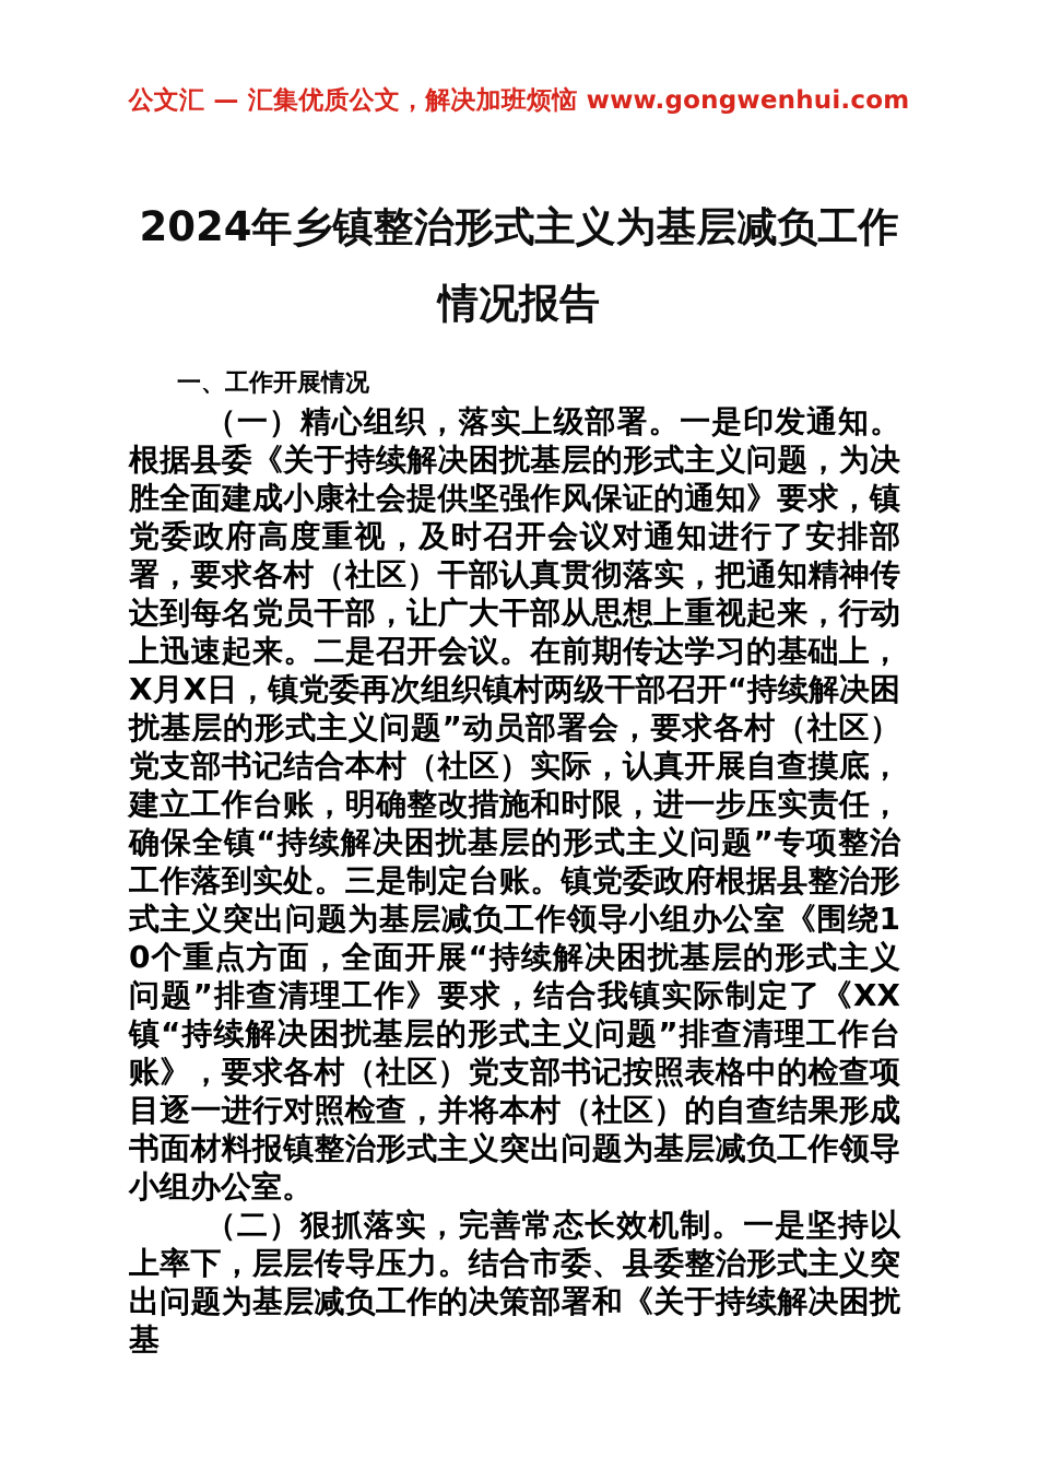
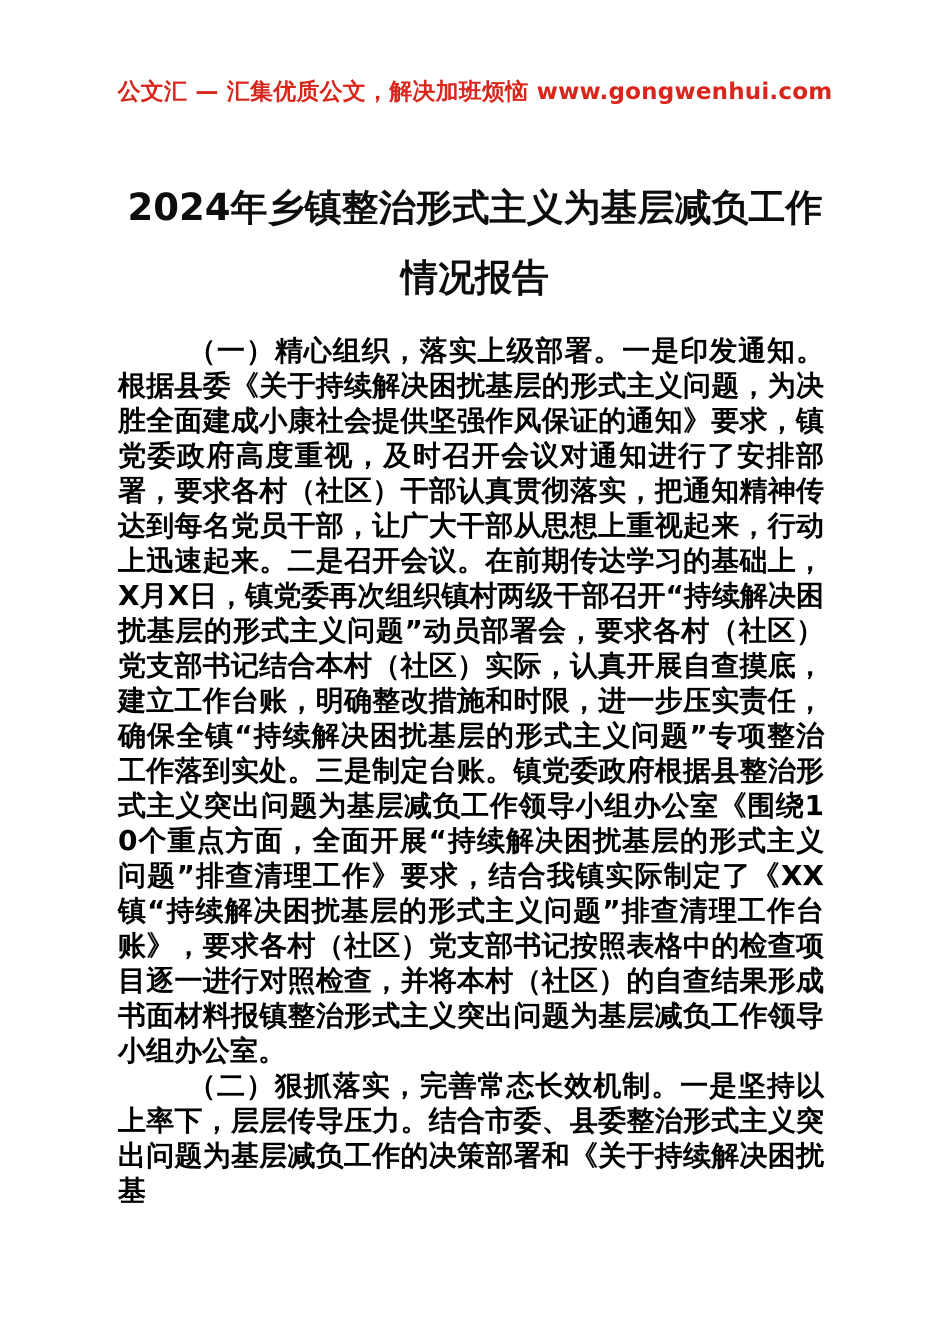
  公文汇 — 汇集优质公文，解决加班烦恼 www.gongwenhui.com
  2024年乡镇整治形式主义为基层减负工作
  情况报告
- 一、工作开展情况
  （一）精心组织，落实上级部署。一是印发通知。根据县委《关于持续解决困扰基层的形式主义问题，为决胜全面建成小康社会提供坚强作风保证的通知》要求，镇党委政府高度重视，及时召开会议对通知进行了安排部署，要求各村（社区）干部认真贯彻落实，把通知精神传达到每名党员干部，让广大干部从思想上重视起来，行动上迅速起来。二是召开会议。在前期传达学习的基础上，X月X日，镇党委再次组织镇村两级干部召开“持续解决困扰基层的形式主义问题”动员部署会，要求各村（社区）党支部书记结合本村（社区）实际，认真开展自查摸底，建立工作台账，明确整改措施和时限，进一步压实责任，确保全镇“持续解决困扰基层的形式主义问题”专项整治工作落到实处。三是制定台账。镇党委政府根据县整治形式主义突出问题为基层减负工作领导小组办公室《围绕10个重点方面，全面开展“持续解决困扰基层的形式主义问题”排查清理工作》要求，结合我镇实际制定了《XX镇“持续解决困扰基层的形式主义问题”排查清理工作台账》，要求各村（社区）党支部书记按照表格中的检查项目逐一进行对照检查，并将本村（社区）的自查结果形成书面材料报镇整治形式主义突出问题为基层减负工作领导小组办公室。
  （二）狠抓落实，完善常态长效机制。一是坚持以上率下，层层传导压力。结合市委、县委整治形式主义突出问题为基层减负工作的决策部署和《关于持续解决困扰基
